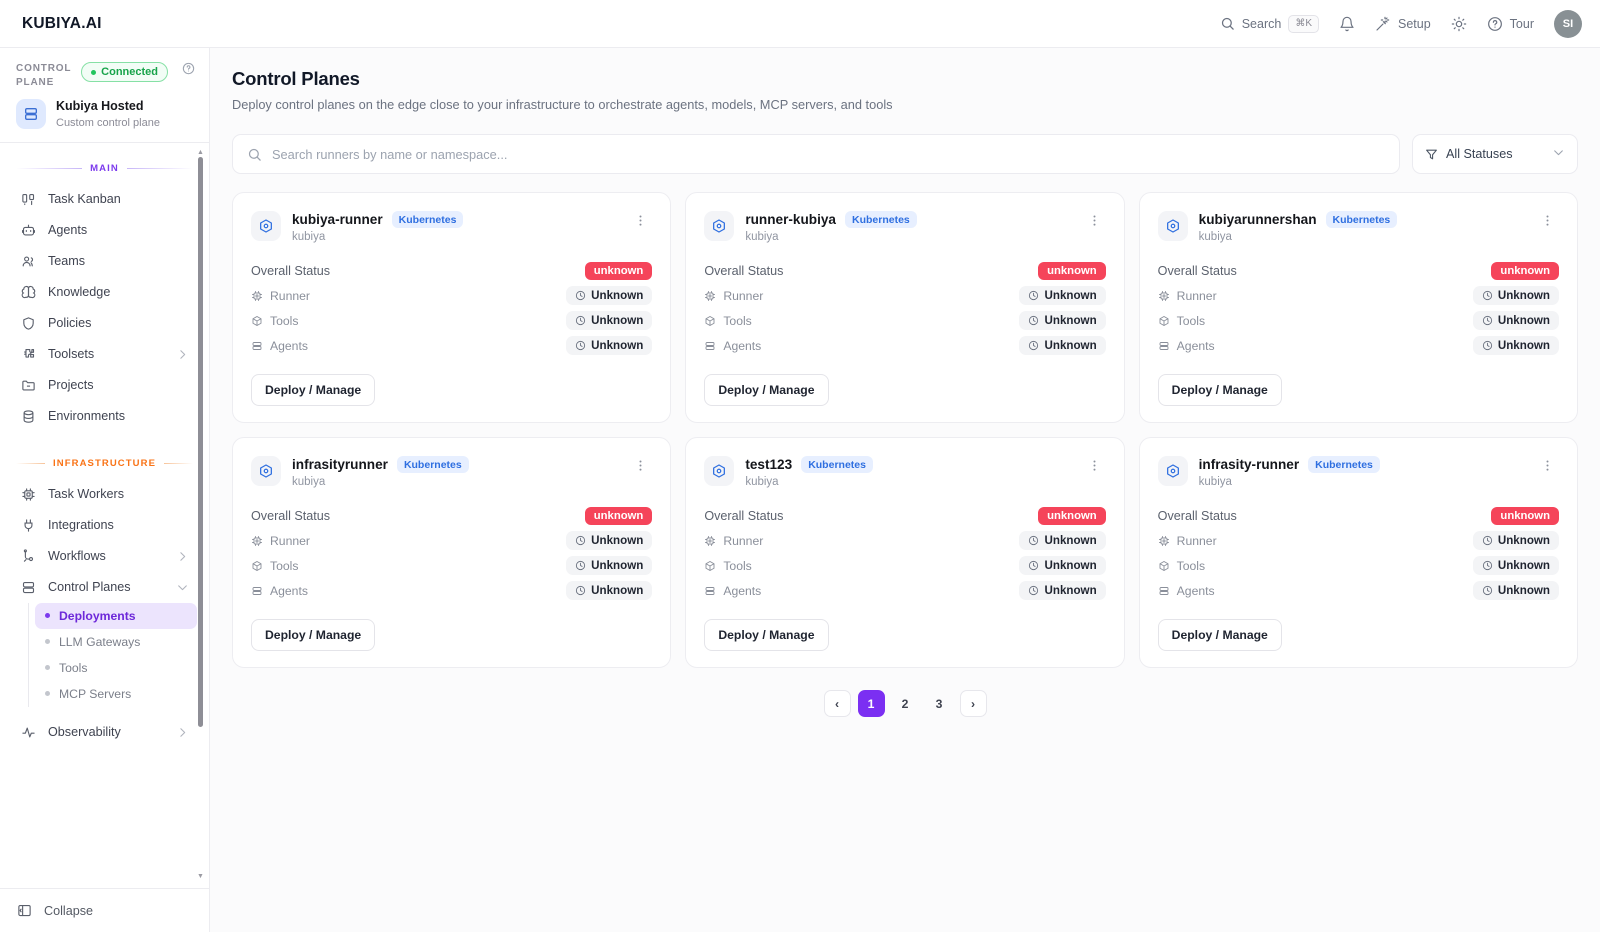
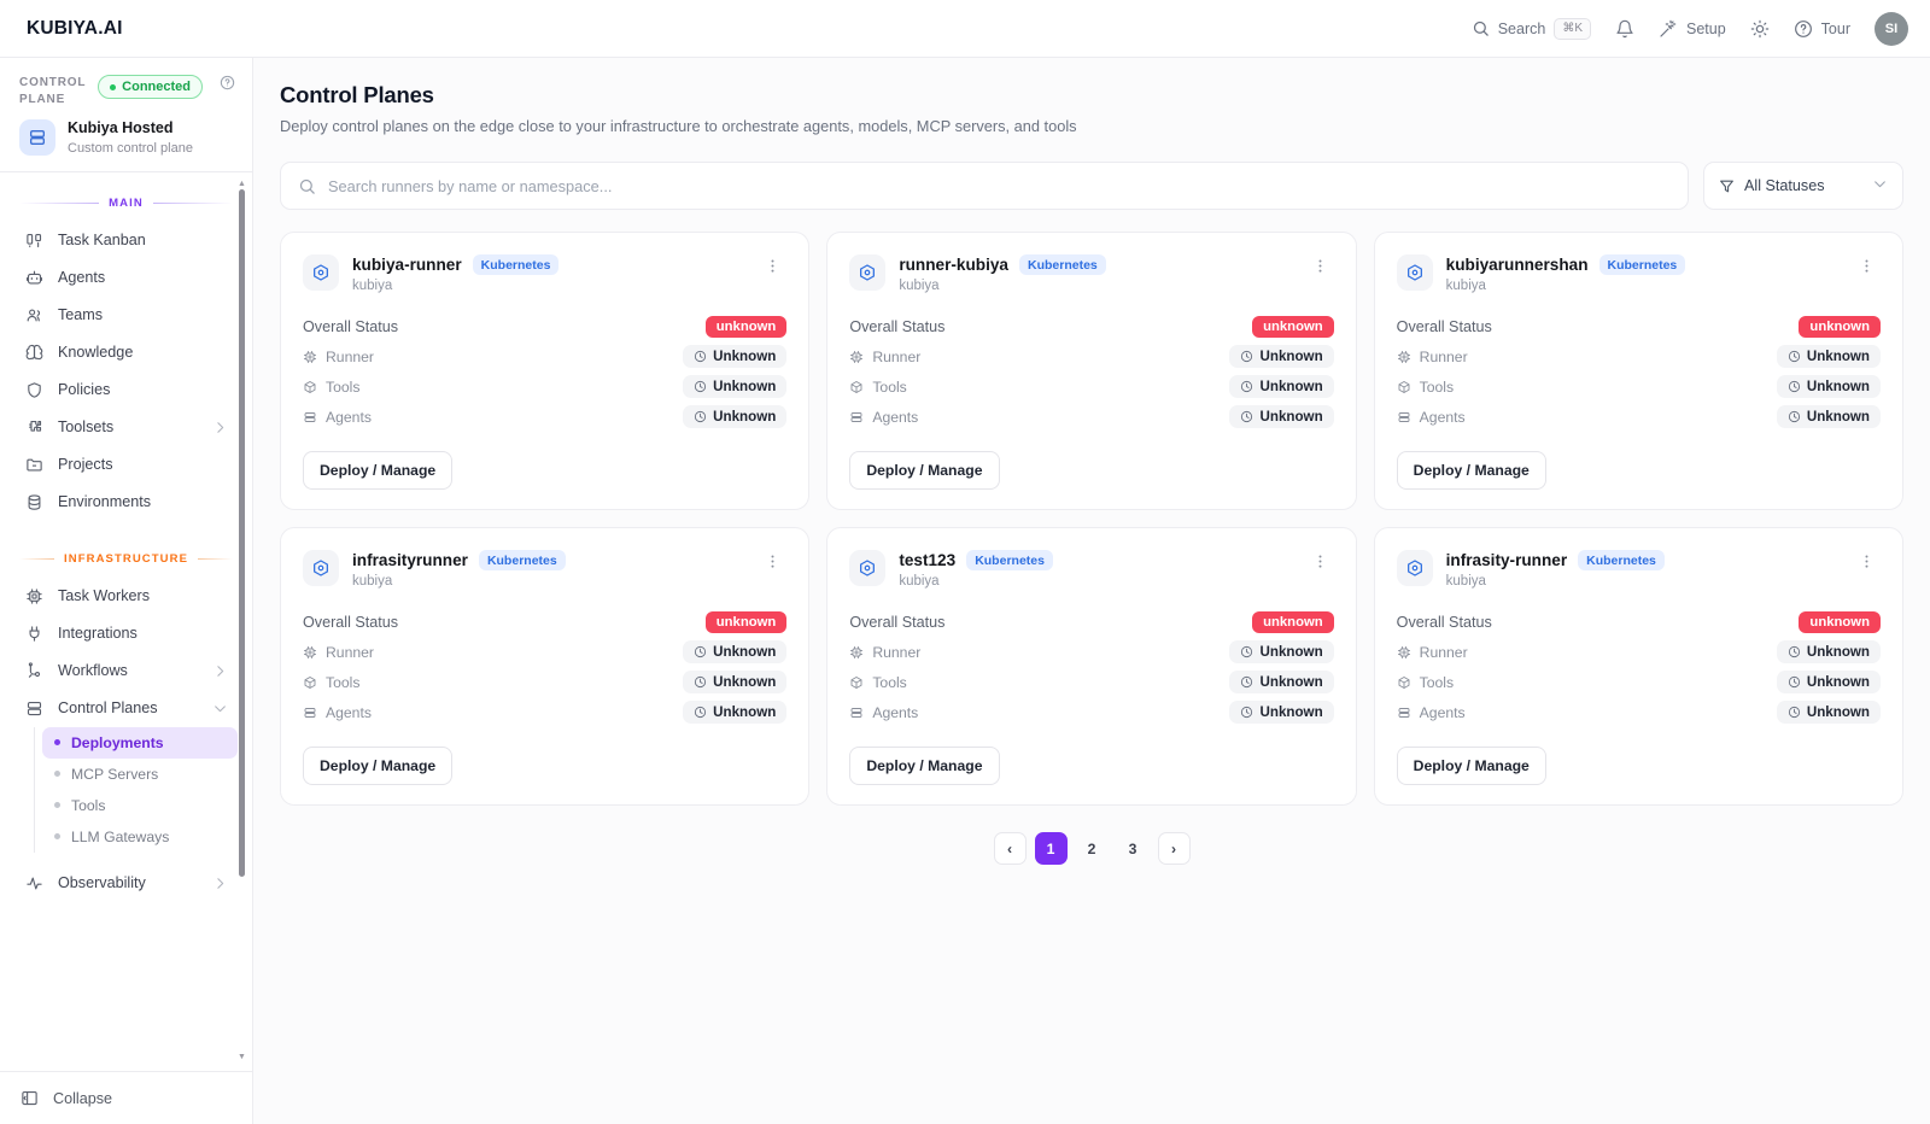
  KUBIYA.AI
  Search
  ⌘K
  Setup
  Tour
  SI
  CONTROL PLANE
  Connected
  Kubiya Hosted
  Custom control plane
  MAIN
  Task Kanban
  Agents
  Teams
  Knowledge
  Policies
  Toolsets
  Projects
  Environments
  INFRASTRUCTURE
  Task Workers
  Integrations
  Workflows
  Control Planes
  Deployments
- LLM Gateways
+ MCP Servers
  Tools
- MCP Servers
+ LLM Gateways
  Observability
  Collapse
  Control Planes
  Deploy control planes on the edge close to your infrastructure to orchestrate agents, models, MCP servers, and tools
  Search runners by name or namespace...
  All Statuses
  kubiya-runner
  Kubernetes
  kubiya
  Overall Status
  unknown
  Runner
  Unknown
  Tools
  Unknown
  Agents
  Unknown
  Deploy / Manage
  runner-kubiya
  Kubernetes
  kubiya
  Overall Status
  unknown
  Runner
  Unknown
  Tools
  Unknown
  Agents
  Unknown
  Deploy / Manage
  kubiyarunnershan
  Kubernetes
  kubiya
  Overall Status
  unknown
  Runner
  Unknown
  Tools
  Unknown
  Agents
  Unknown
  Deploy / Manage
  infrasityrunner
  Kubernetes
  kubiya
  Overall Status
  unknown
  Runner
  Unknown
  Tools
  Unknown
  Agents
  Unknown
  Deploy / Manage
  test123
  Kubernetes
  kubiya
  Overall Status
  unknown
  Runner
  Unknown
  Tools
  Unknown
  Agents
  Unknown
  Deploy / Manage
  infrasity-runner
  Kubernetes
  kubiya
  Overall Status
  unknown
  Runner
  Unknown
  Tools
  Unknown
  Agents
  Unknown
  Deploy / Manage
  ‹
  1
  2
  3
  ›
